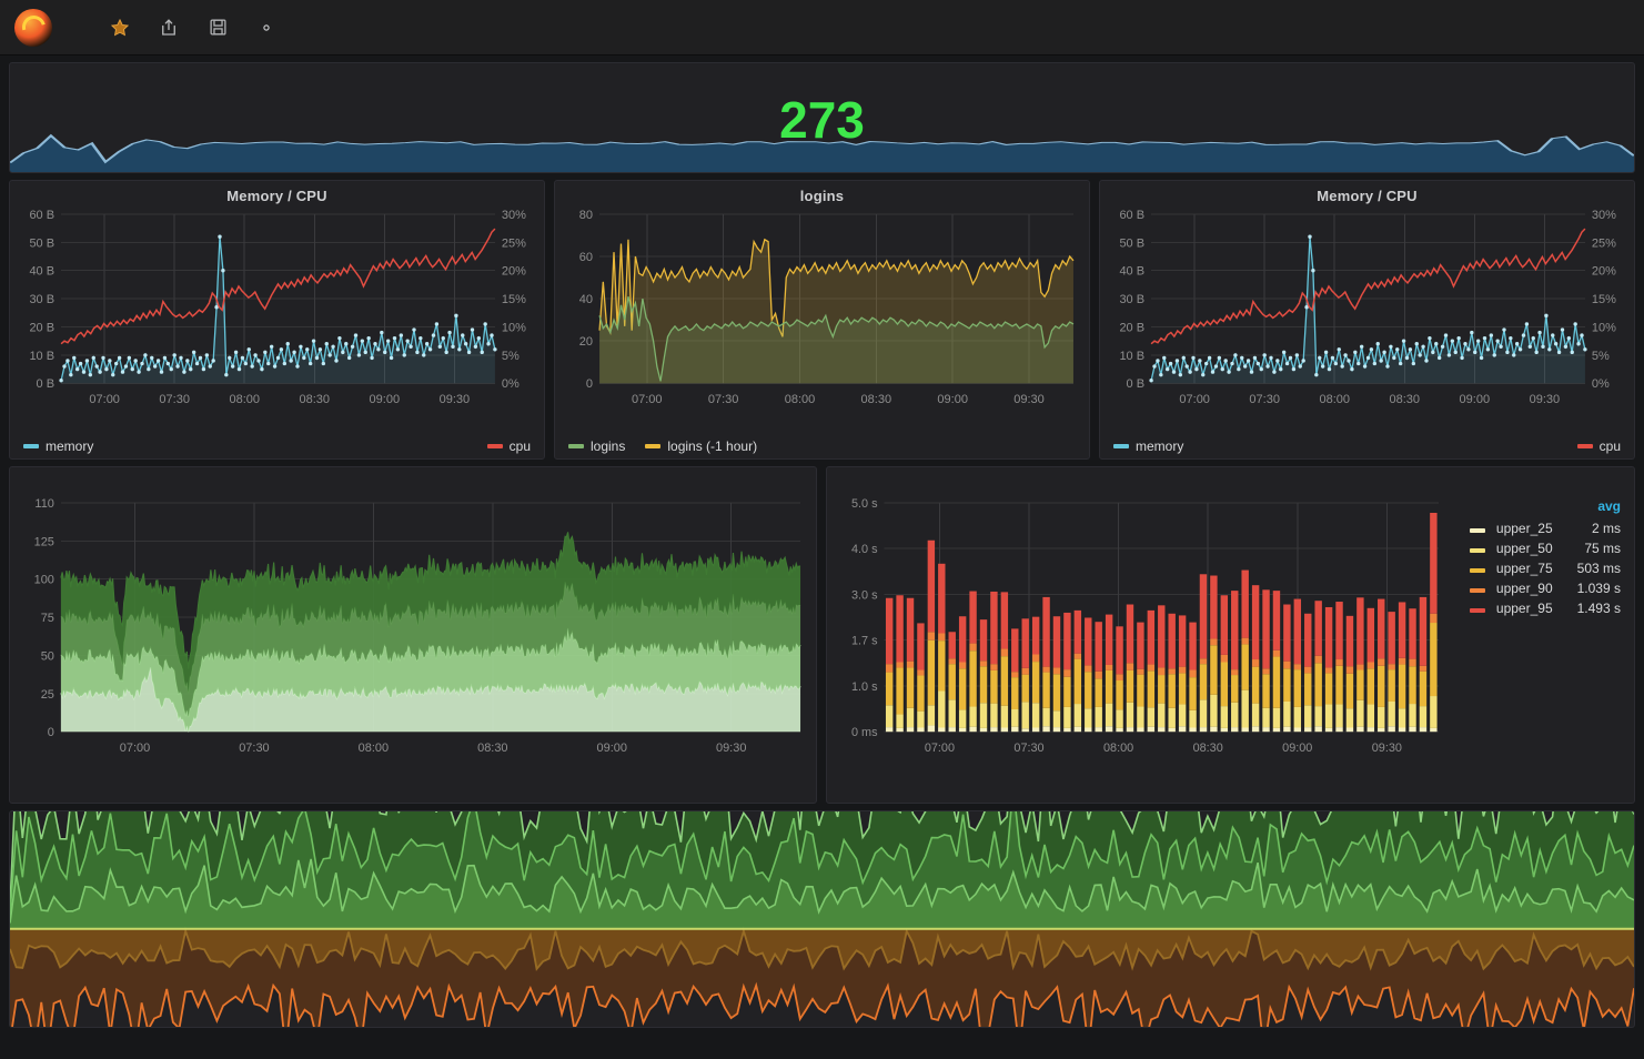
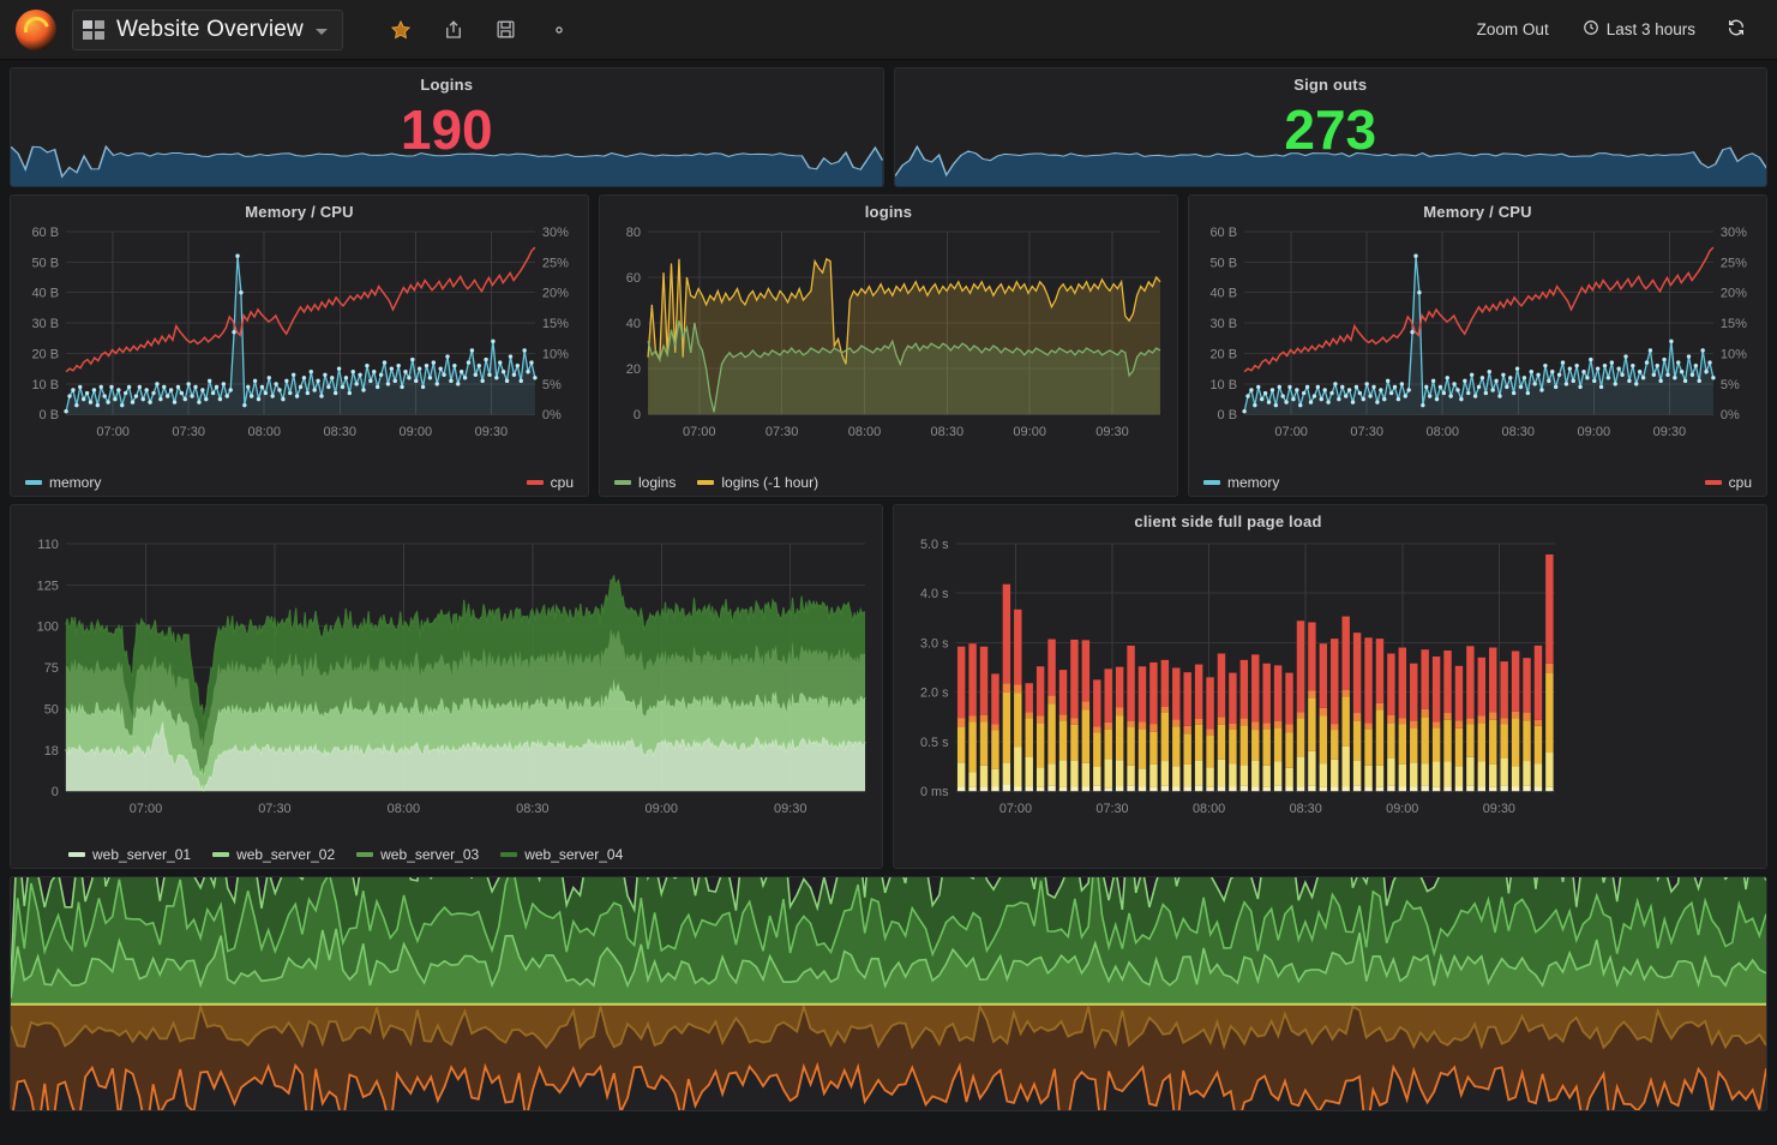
+ Website Overview
+ Zoom Out
+ Last 3 hours
+ Logins
+ 190
+ Sign outs
  273
  Memory / CPU
  0 B
  0%
  10 B
  5%
  20 B
  10%
  30 B
  15%
  40 B
  20%
  50 B
  25%
  60 B
  30%
  07:00
  07:30
  08:00
  08:30
  09:00
  09:30
  memory
  cpu
  logins
  0
  20
  40
  60
  80
  07:00
  07:30
  08:00
  08:30
  09:00
  09:30
  logins
  logins (-1 hour)
  Memory / CPU
  0 B
  0%
  10 B
  5%
  20 B
  10%
  30 B
  15%
  40 B
  20%
  50 B
  25%
  60 B
  30%
  07:00
  07:30
  08:00
  08:30
  09:00
  09:30
  memory
  cpu
  0
- 25
+ 18
  50
  75
  100
  125
  110
  07:00
  07:30
  08:00
  08:30
  09:00
  09:30
+ web_server_01
+ web_server_02
+ web_server_03
+ web_server_04
+ client side full page load
  0 ms
- 1.0 s
+ 0.5 s
- 1.7 s
+ 2.0 s
  3.0 s
  4.0 s
  5.0 s
  07:00
  07:30
  08:00
  08:30
  09:00
  09:30
- 		avg
- 	upper_25	2 ms
- 	upper_50	75 ms
- 	upper_75	503 ms
- 	upper_90	1.039 s
- 	upper_95	1.493 s
